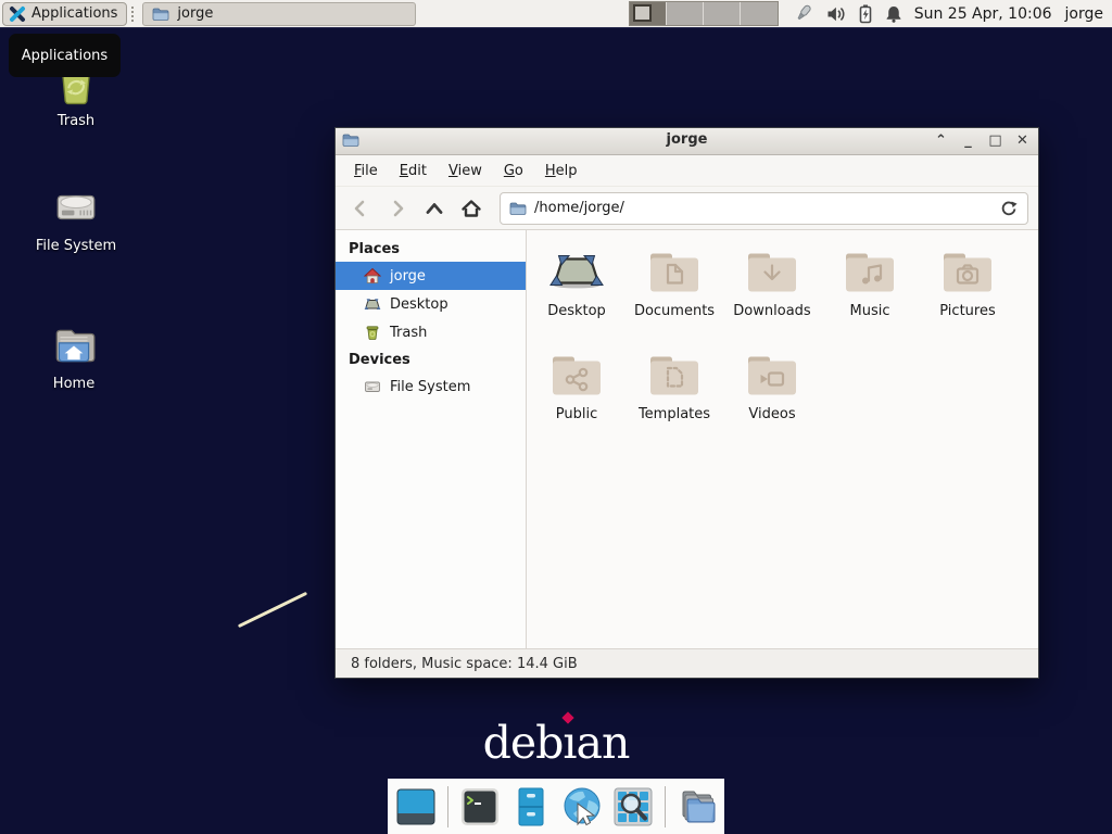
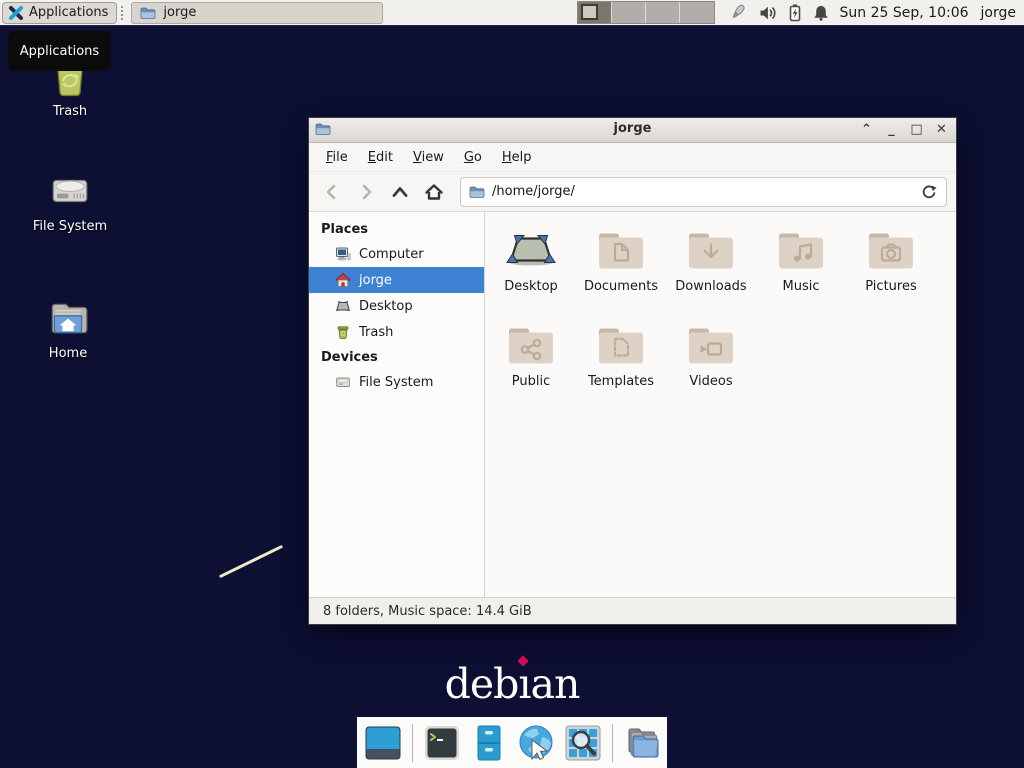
  Applications
  jorge
- Sun 25 Apr, 10:06
+ Sun 25 Sep, 10:06
  jorge
  Applications
  Trash
  File System
  Home
  debıan
  jorge
  ⌃
  _
  □
  ✕
  File
  Edit
  View
  Go
  Help
  /home/jorge/
  Places
+ Computer
  jorge
  Desktop
  Trash
  Devices
  File System
  Desktop
  Documents
  Downloads
  Music
  Pictures
  Public
  Templates
  Videos
  8 folders, Music space: 14.4 GiB
